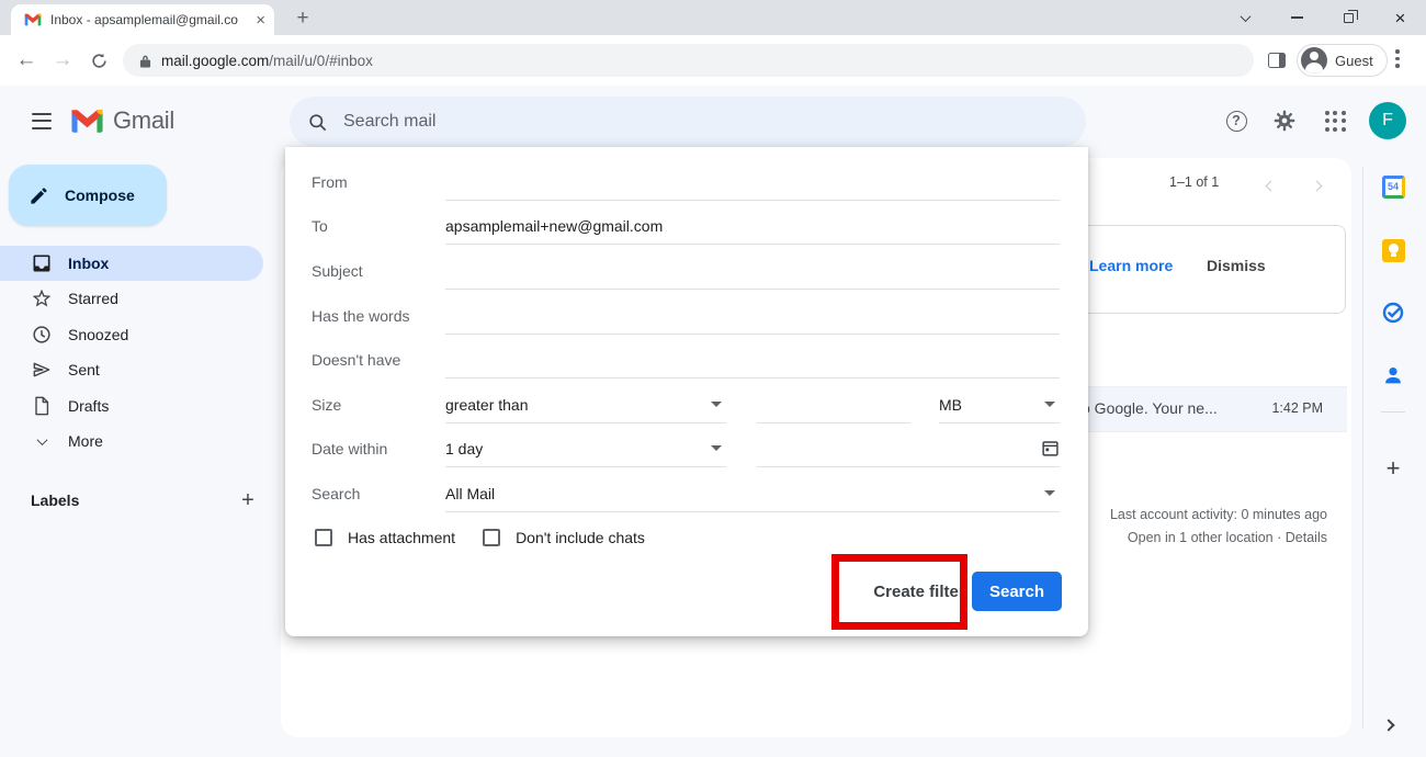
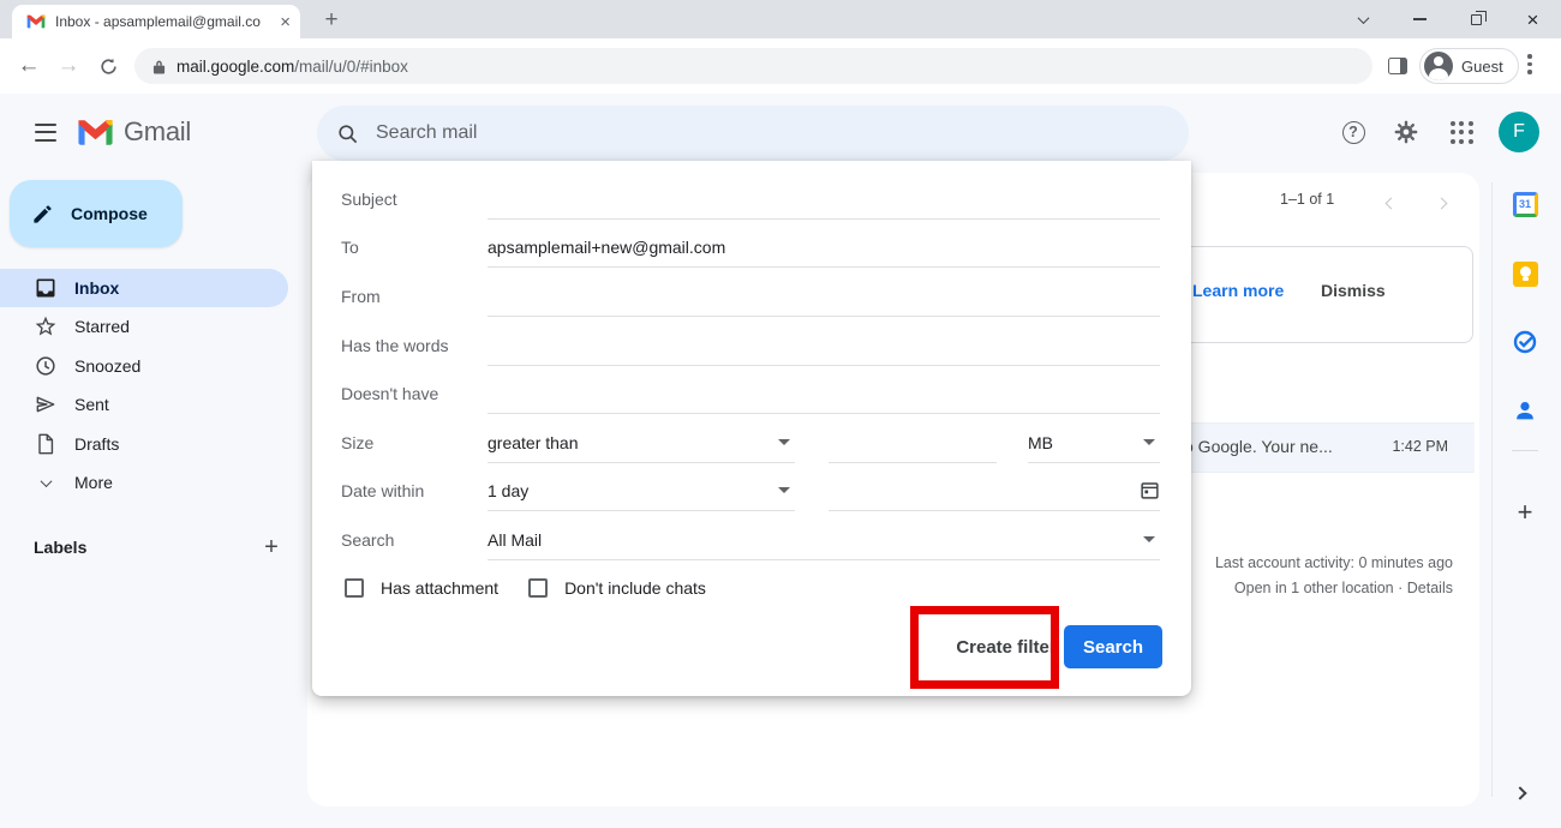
  Inbox - apsamplemail@gmail.co
  ×
  +
  ×
  ←
  →
  mail.google.com
  /mail/u/0/#inbox
  Guest
  Gmail
  Search mail
  ?
  F
  Compose
  Inbox
  Starred
  Snoozed
  Sent
  Drafts
  More
  Labels
  +
  1–1 of 1
  Learn more
  Dismiss
  Google. Your ne...
  1:42 PM
  Last account activity: 0 minutes ago
  Open in 1 other location · Details
- 54
+ 31
  +
- From
+ Subject
  To
  apsamplemail+new@gmail.com
- Subject
+ From
  Has the words
  Doesn't have
  Size
  greater than
  MB
  Date within
  1 day
  Search
  All Mail
  Has attachment
  Don't include chats
  Create filter
  Search
